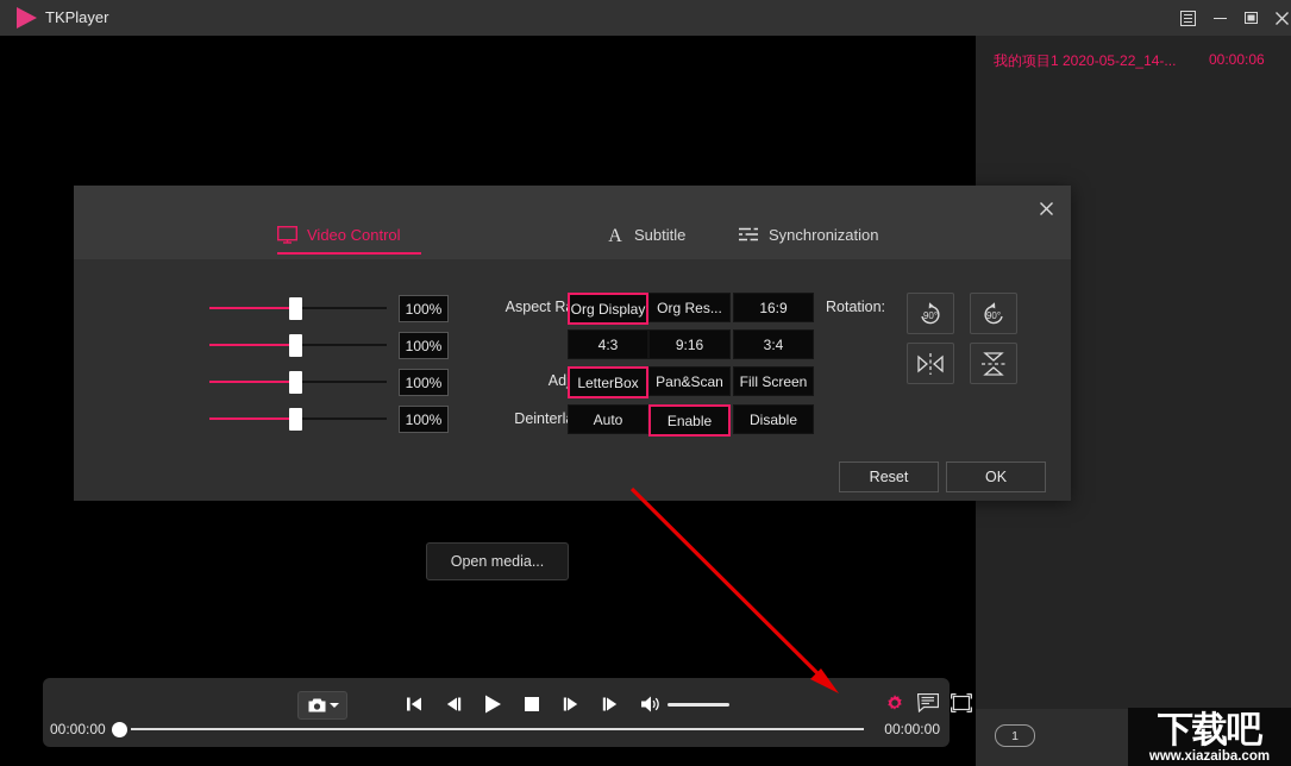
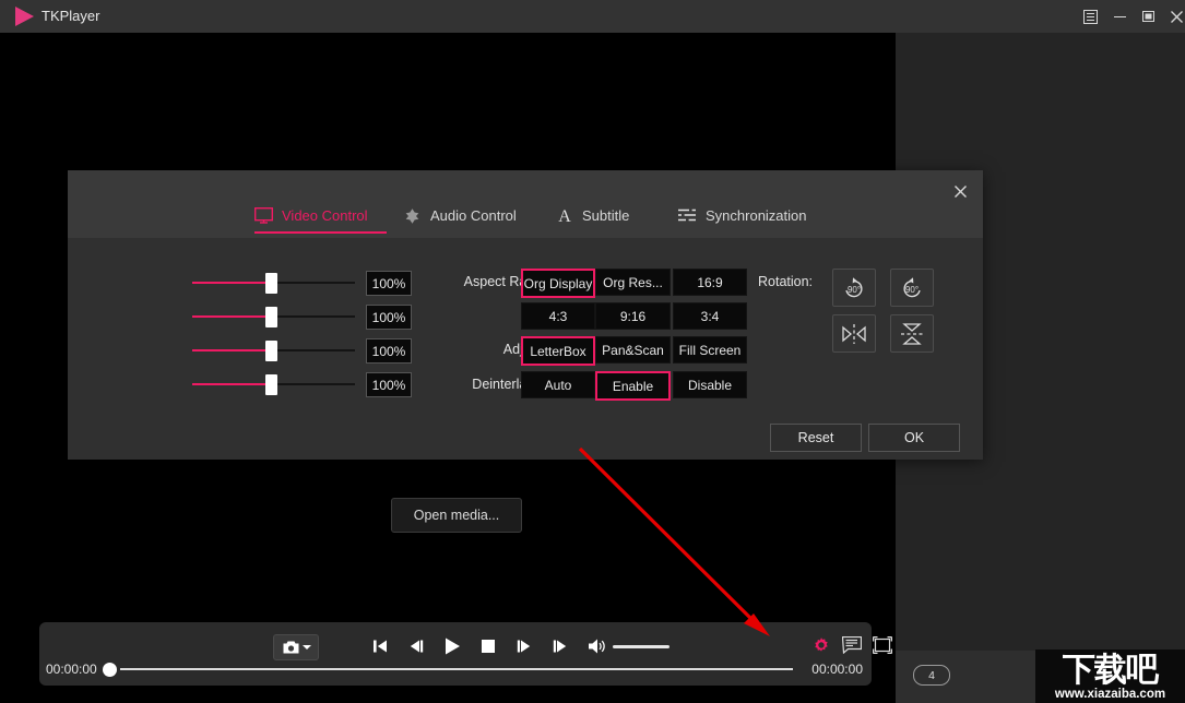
  TKPlayer
  Open media...
- 我的项目1 2020-05-22_14-...
- 00:00:06
- 1
+ 4
  下载吧
  www.xiazaiba.com
  00:00:00
  00:00:00
  Video Control
+ Audio Control
  A
  Subtitle
  Synchronization
  100%
  100%
  100%
  100%
  Org Display
  Org Res...
  16:9
  4:3
  9:16
  3:4
  LetterBox
  Pan&Scan
  Fill Screen
  Auto
  Enable
  Disable
  Rotation:
  90°
  90°
  Reset
  OK
